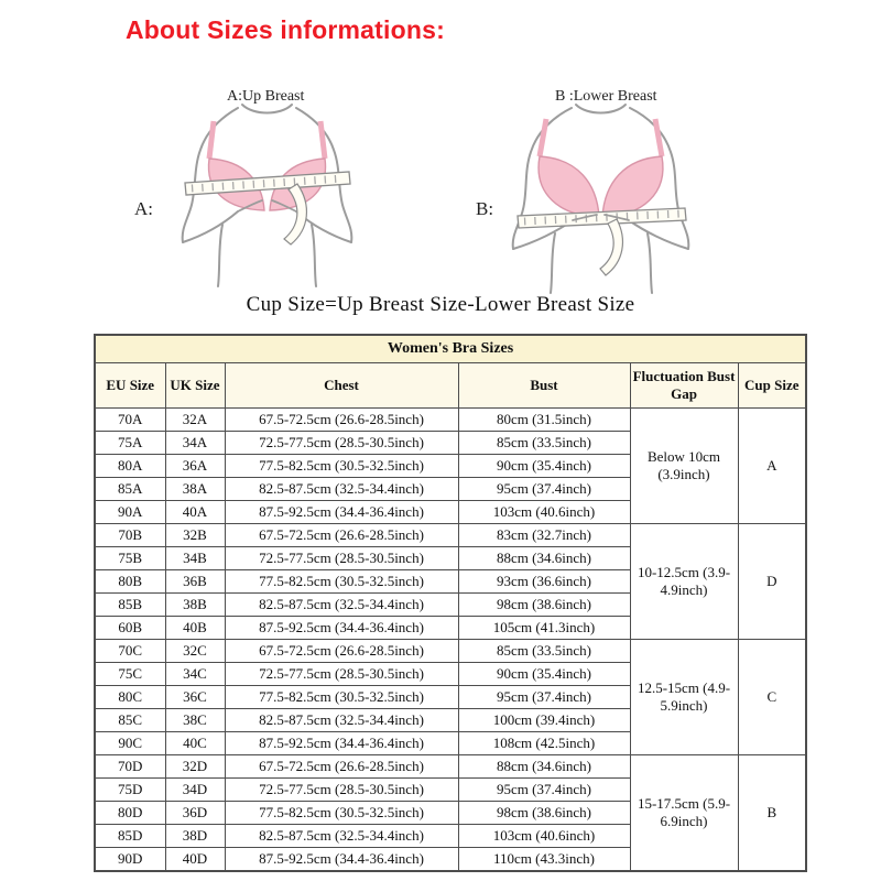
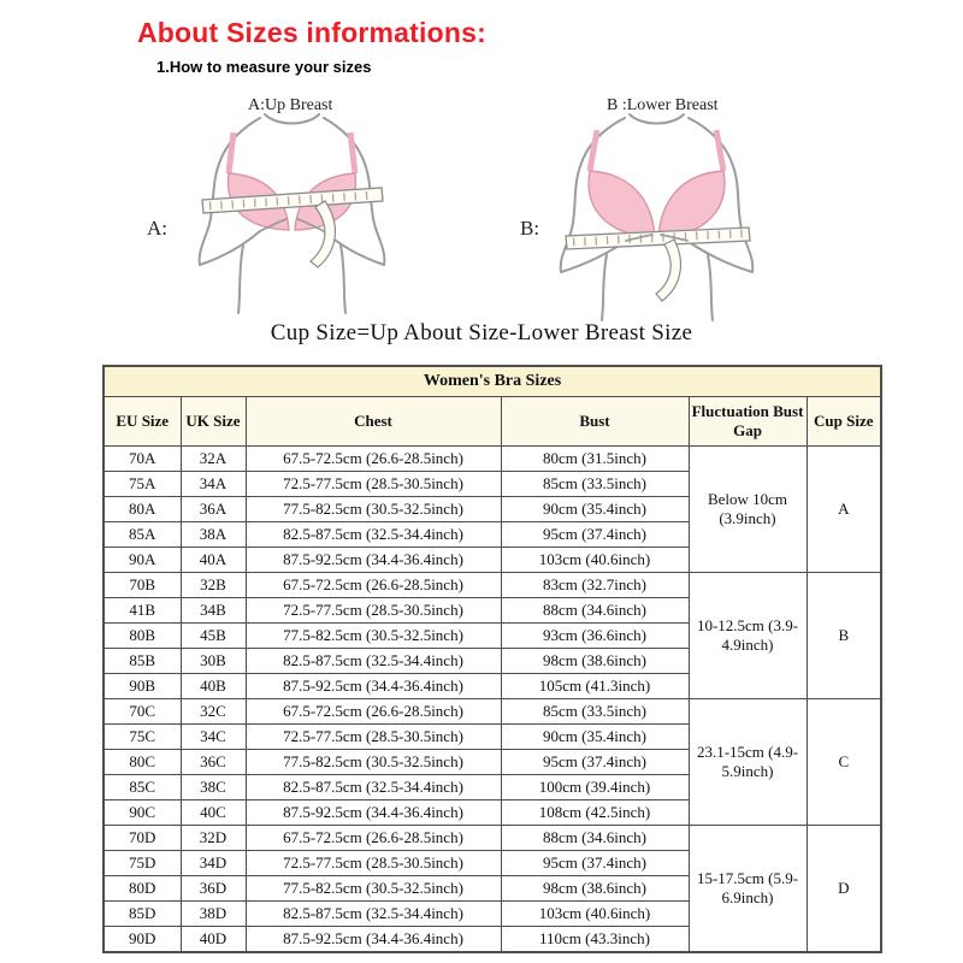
  About Sizes informations:
+ 1.How to measure your sizes
  A:Up Breast
  B :Lower Breast
  A:
  B:
- Cup Size=Up Breast Size-Lower Breast Size
+ Cup Size=Up About Size-Lower Breast Size
  Women's Bra Sizes
  EU Size	UK Size	Chest	Bust	Fluctuation Bust Gap	Cup Size
  70A	32A	67.5-72.5cm (26.6-28.5inch)	80cm (31.5inch)	Below 10cm (3.9inch)	A
  75A	34A	72.5-77.5cm (28.5-30.5inch)	85cm (33.5inch)
  80A	36A	77.5-82.5cm (30.5-32.5inch)	90cm (35.4inch)
  85A	38A	82.5-87.5cm (32.5-34.4inch)	95cm (37.4inch)
  90A	40A	87.5-92.5cm (34.4-36.4inch)	103cm (40.6inch)
- 70B	32B	67.5-72.5cm (26.6-28.5inch)	83cm (32.7inch)	10-12.5cm (3.9-4.9inch)	D
+ 70B	32B	67.5-72.5cm (26.6-28.5inch)	83cm (32.7inch)	10-12.5cm (3.9-4.9inch)	B
- 75B	34B	72.5-77.5cm (28.5-30.5inch)	88cm (34.6inch)
+ 41B	34B	72.5-77.5cm (28.5-30.5inch)	88cm (34.6inch)
- 80B	36B	77.5-82.5cm (30.5-32.5inch)	93cm (36.6inch)
+ 80B	45B	77.5-82.5cm (30.5-32.5inch)	93cm (36.6inch)
- 85B	38B	82.5-87.5cm (32.5-34.4inch)	98cm (38.6inch)
+ 85B	30B	82.5-87.5cm (32.5-34.4inch)	98cm (38.6inch)
- 60B	40B	87.5-92.5cm (34.4-36.4inch)	105cm (41.3inch)
+ 90B	40B	87.5-92.5cm (34.4-36.4inch)	105cm (41.3inch)
- 70C	32C	67.5-72.5cm (26.6-28.5inch)	85cm (33.5inch)	12.5-15cm (4.9-5.9inch)	C
+ 70C	32C	67.5-72.5cm (26.6-28.5inch)	85cm (33.5inch)	23.1-15cm (4.9-5.9inch)	C
  75C	34C	72.5-77.5cm (28.5-30.5inch)	90cm (35.4inch)
  80C	36C	77.5-82.5cm (30.5-32.5inch)	95cm (37.4inch)
  85C	38C	82.5-87.5cm (32.5-34.4inch)	100cm (39.4inch)
  90C	40C	87.5-92.5cm (34.4-36.4inch)	108cm (42.5inch)
- 70D	32D	67.5-72.5cm (26.6-28.5inch)	88cm (34.6inch)	15-17.5cm (5.9-6.9inch)	B
+ 70D	32D	67.5-72.5cm (26.6-28.5inch)	88cm (34.6inch)	15-17.5cm (5.9-6.9inch)	D
  75D	34D	72.5-77.5cm (28.5-30.5inch)	95cm (37.4inch)
  80D	36D	77.5-82.5cm (30.5-32.5inch)	98cm (38.6inch)
  85D	38D	82.5-87.5cm (32.5-34.4inch)	103cm (40.6inch)
  90D	40D	87.5-92.5cm (34.4-36.4inch)	110cm (43.3inch)
